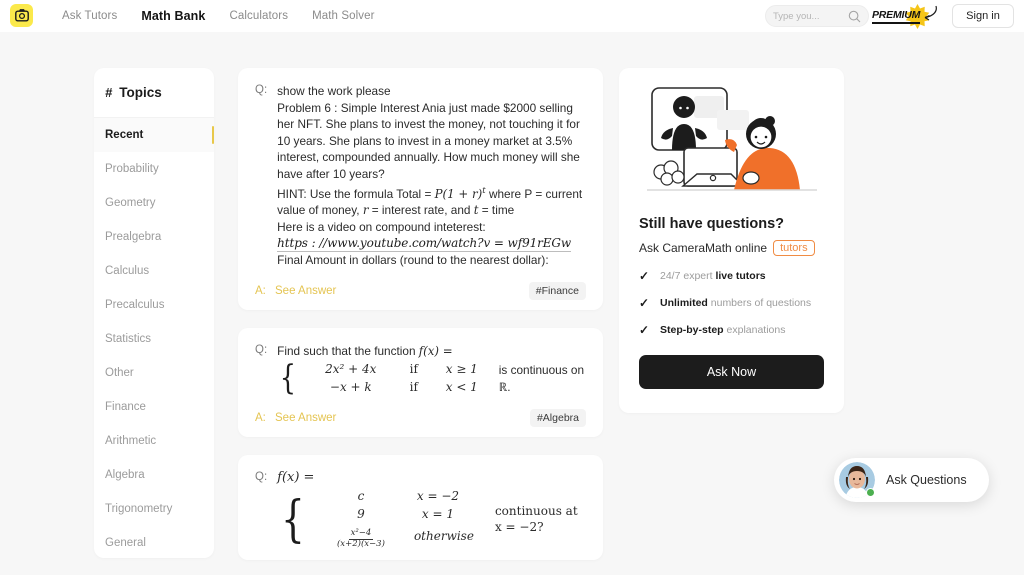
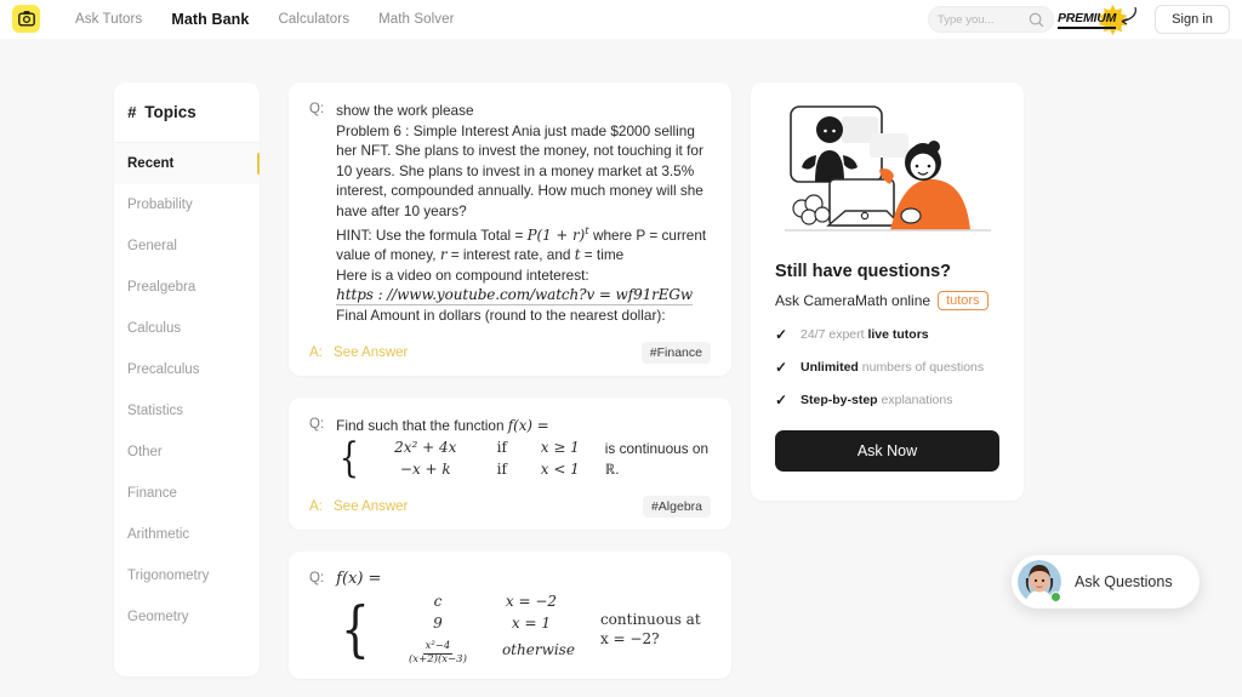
  Ask Tutors
  Math Bank
  Calculators
  Math Solver
  Type you...
  PREMIUM
  Sign in
  #
  Topics
  Recent
  Probability
- Geometry
+ General
  Prealgebra
  Calculus
  Precalculus
  Statistics
  Other
  Finance
  Arithmetic
- Algebra
  Trigonometry
- General
+ Geometry
  Q:
  show the work please
  Problem 6 : Simple Interest Ania just made $2000 selling her NFT. She plans to invest the money, not touching it for 10 years. She plans to invest in a money market at 3.5% interest, compounded annually. How much money will she have after 10 years?
  HINT: Use the formula Total = P(1 + r)t where P = current value of money, r = interest rate, and t = time
  Here is a video on compound inteterest:
  https : //www.youtube.com/watch?v = wf91rEGw
  Final Amount in dollars (round to the nearest dollar):
  A:
  See Answer
  #Finance
  Q:
  Find such that the function f(x) =
  {
  2x² + 4x
  if
  x ≥ 1
  −x + k
  if
  x < 1
  is continuous on ℝ.
  A:
  See Answer
  #Algebra
  Q:
  f(x) =
  {
  c
  x = −2
  9
  x = 1
  x²−4
  (x+2)(x−3)
  otherwise
  continuous at x = −2?
  Still have questions?
  Ask CameraMath online
  tutors
  ✓
  24/7 expert live tutors
  ✓
  Unlimited numbers of questions
  ✓
  Step-by-step explanations
  Ask Now
  Ask Questions
